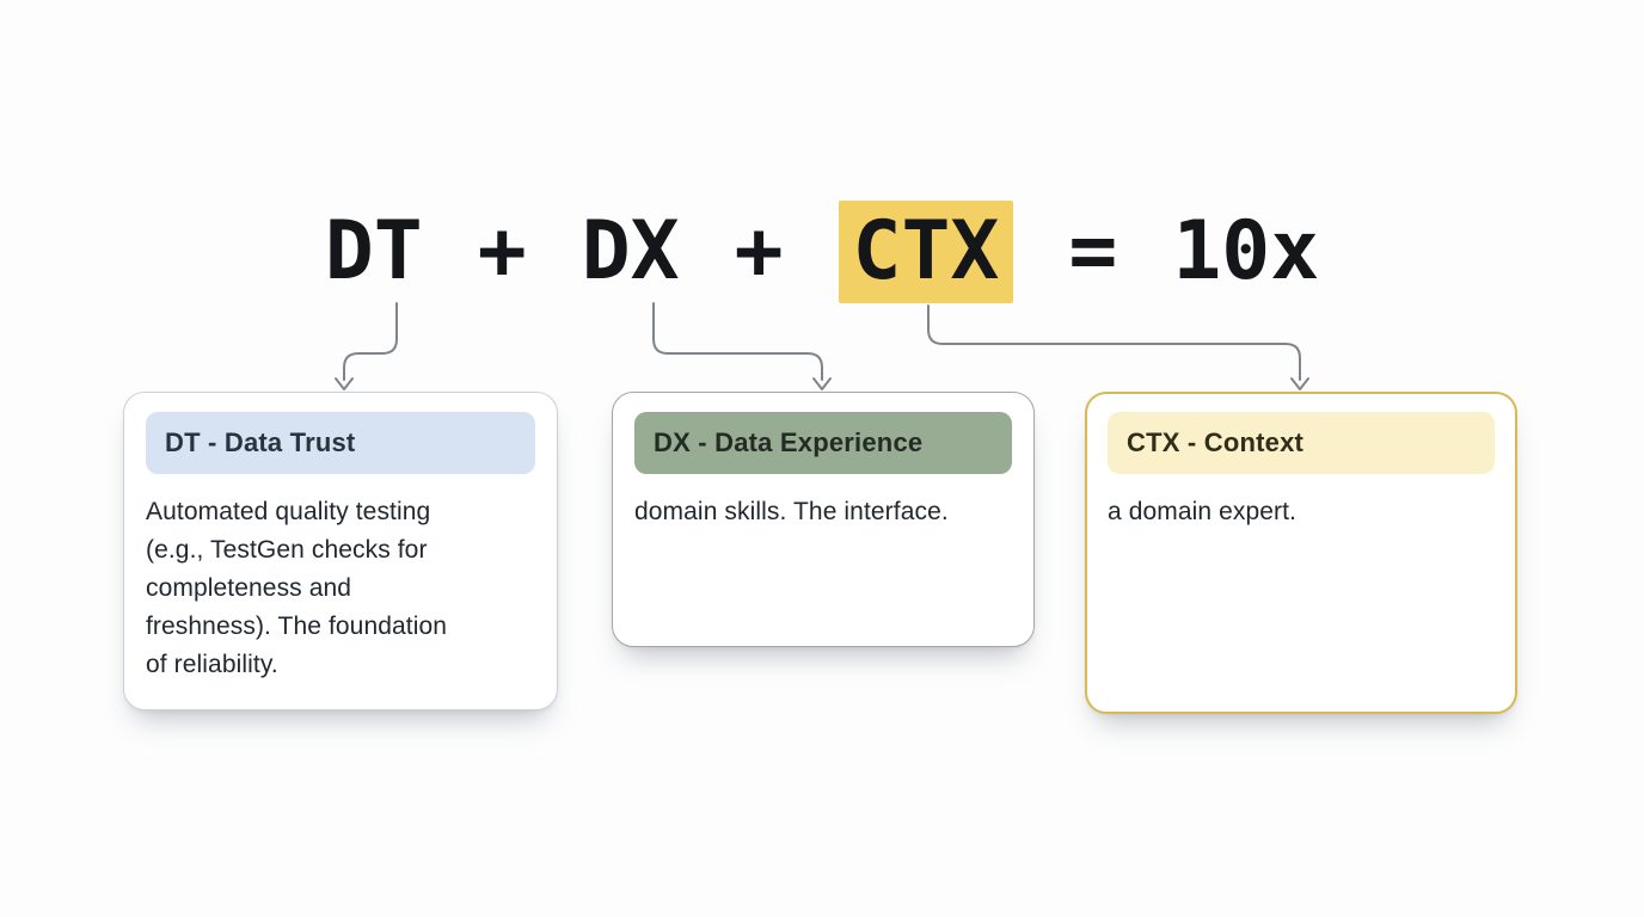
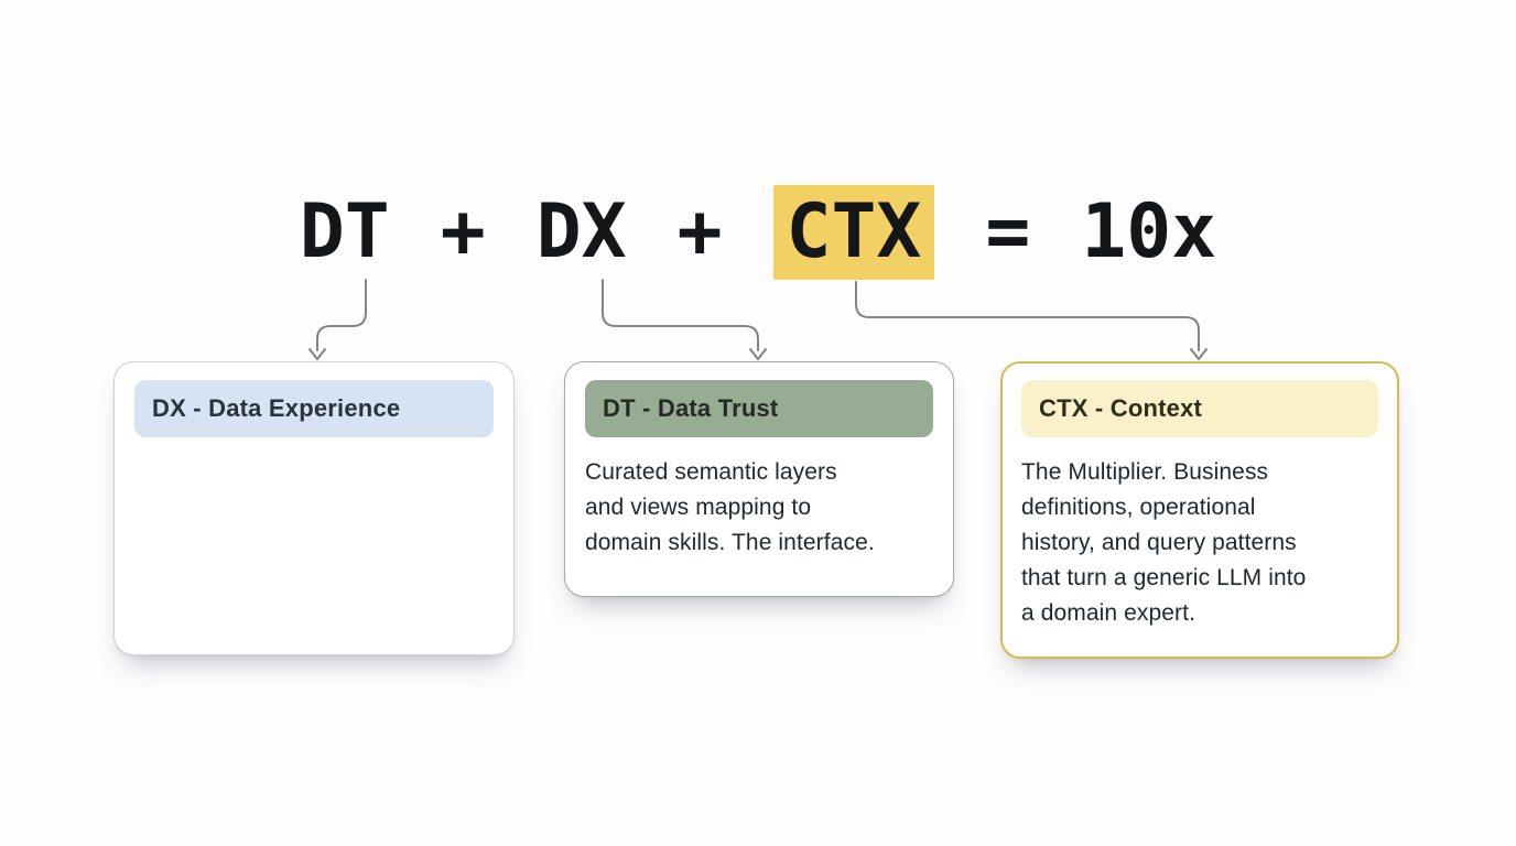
  DT
  +
  DX
  +
  CTX
  =
  10x
- DT - Data Trust
+ DX - Data Experience
- Automated quality testing
- (e.g., TestGen checks for
- completeness and
- freshness). The foundation
- of reliability.
- DX - Data Experience
+ DT - Data Trust
+ Curated semantic layers
+ and views mapping to
  domain skills. The interface.
  CTX - Context
+ The Multiplier. Business
+ definitions, operational
+ history, and query patterns
+ that turn a generic LLM into
  a domain expert.
